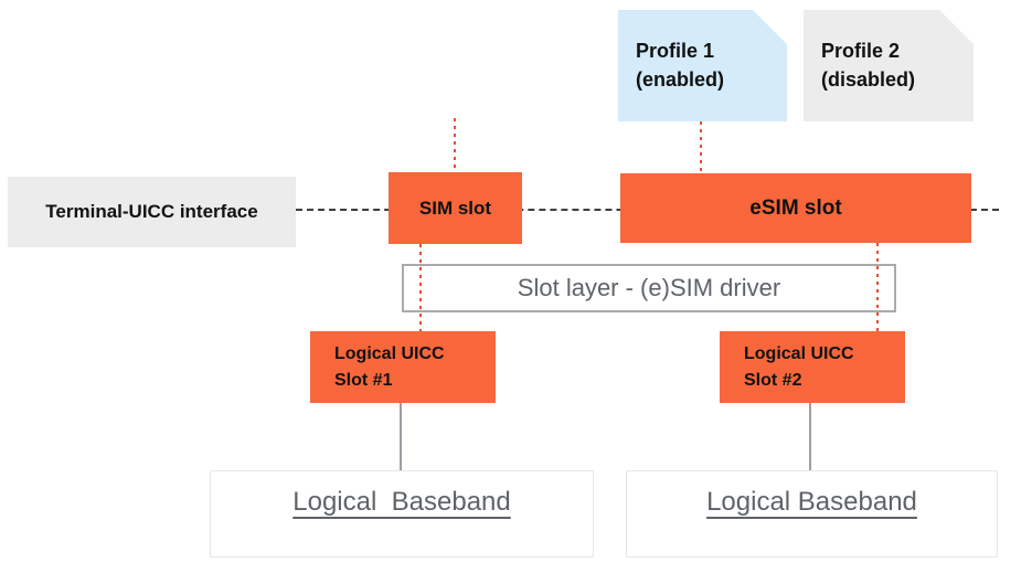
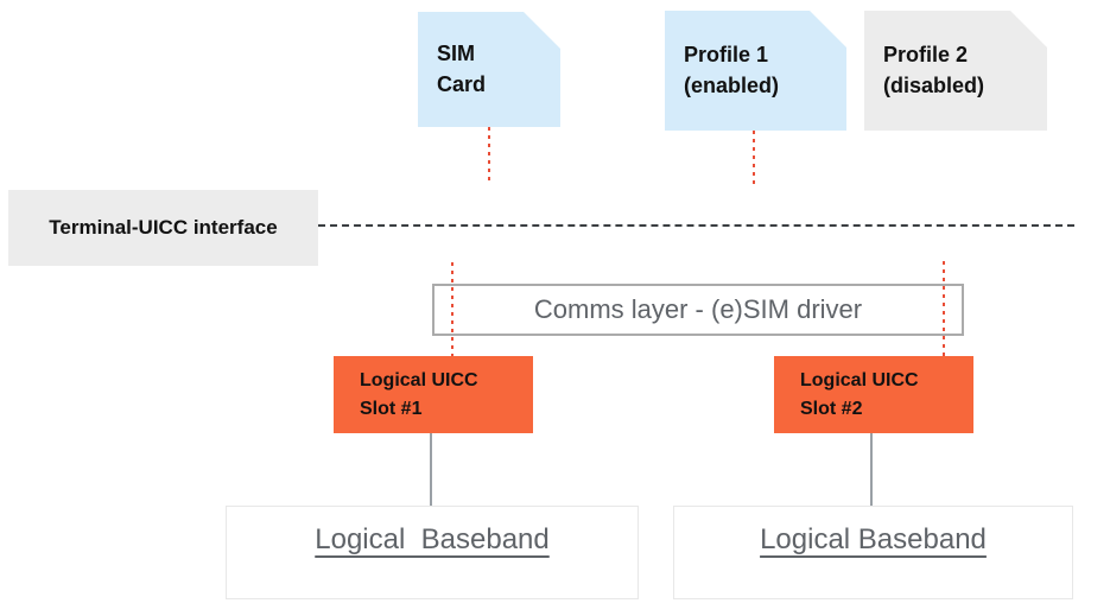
+ SIM
+ Card
  Profile 1
  (enabled)
  Profile 2
  (disabled)
  Terminal-UICC interface
- SIM slot
- eSIM slot
- Slot layer - (e)SIM driver
+ Comms layer - (e)SIM driver
  Logical UICC
  Slot #1
  Logical UICC
  Slot #2
  Logical Baseband
  Logical Baseband
